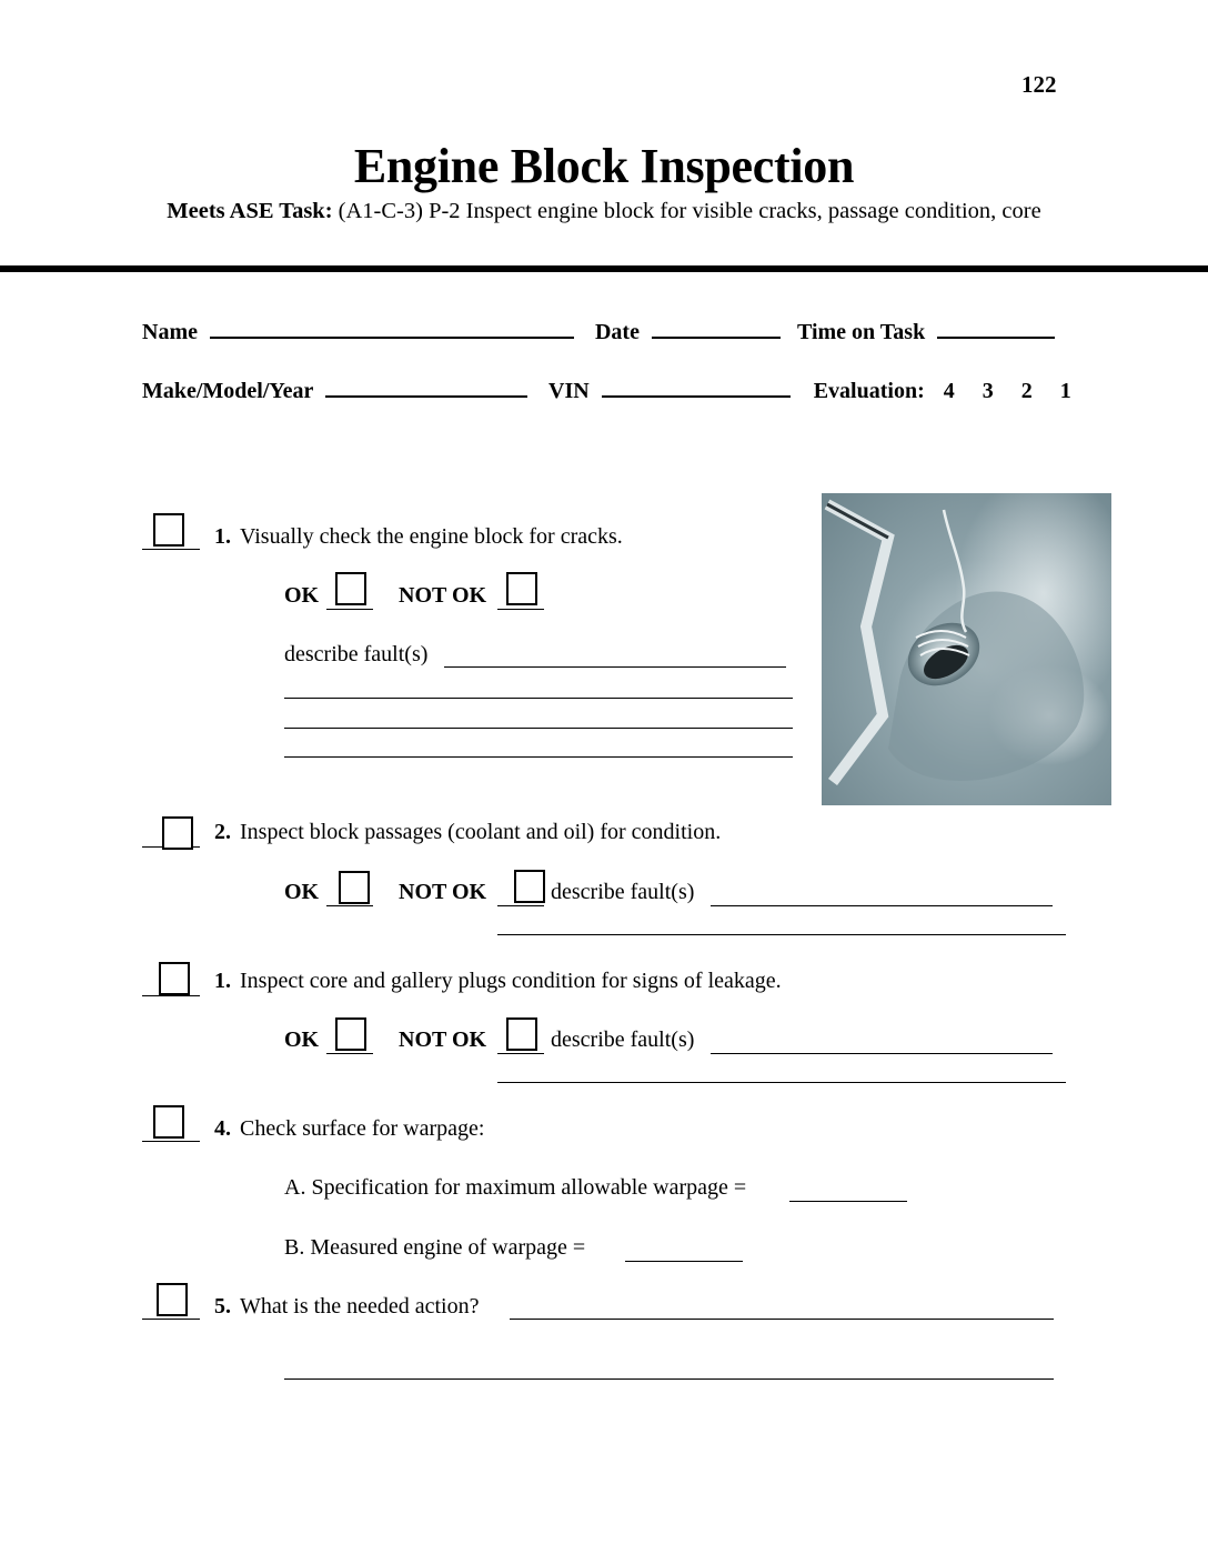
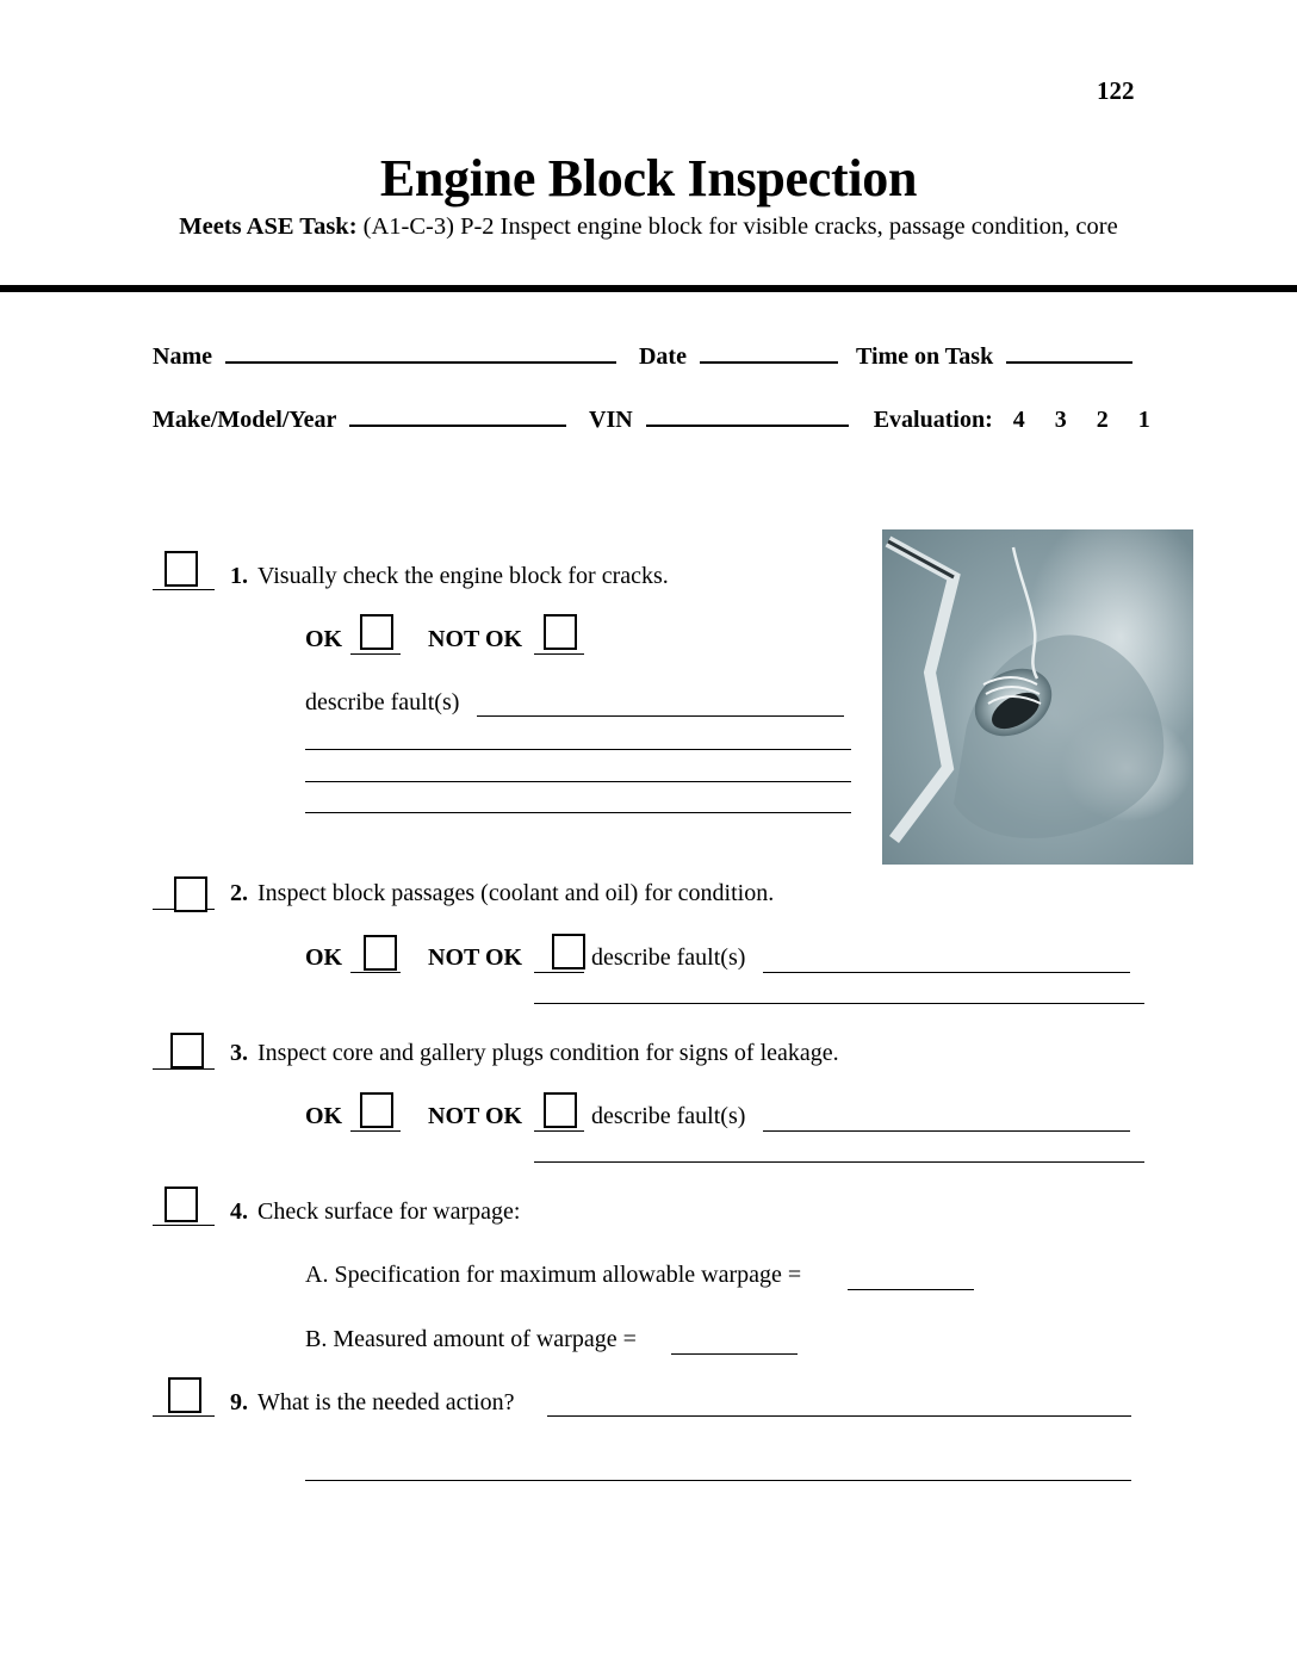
  122
  Engine Block Inspection
  Meets ASE Task: (A1-C-3) P-2 Inspect engine block for visible cracks, passage condition, core
  Name Date Time on Task
  Make/Model/Year VIN Evaluation: 4 3 2 1
  1. Visually check the engine block for cracks.
  OK
  NOT OK
  describe fault(s)
  2. Inspect block passages (coolant and oil) for condition.
  OK
  NOT OK
  describe fault(s)
- 1. Inspect core and gallery plugs condition for signs of leakage.
+ 3. Inspect core and gallery plugs condition for signs of leakage.
  OK
  NOT OK
  describe fault(s)
  4. Check surface for warpage:
  A. Specification for maximum allowable warpage =
- B. Measured engine of warpage =
+ B. Measured amount of warpage =
- 5. What is the needed action?
+ 9. What is the needed action?
